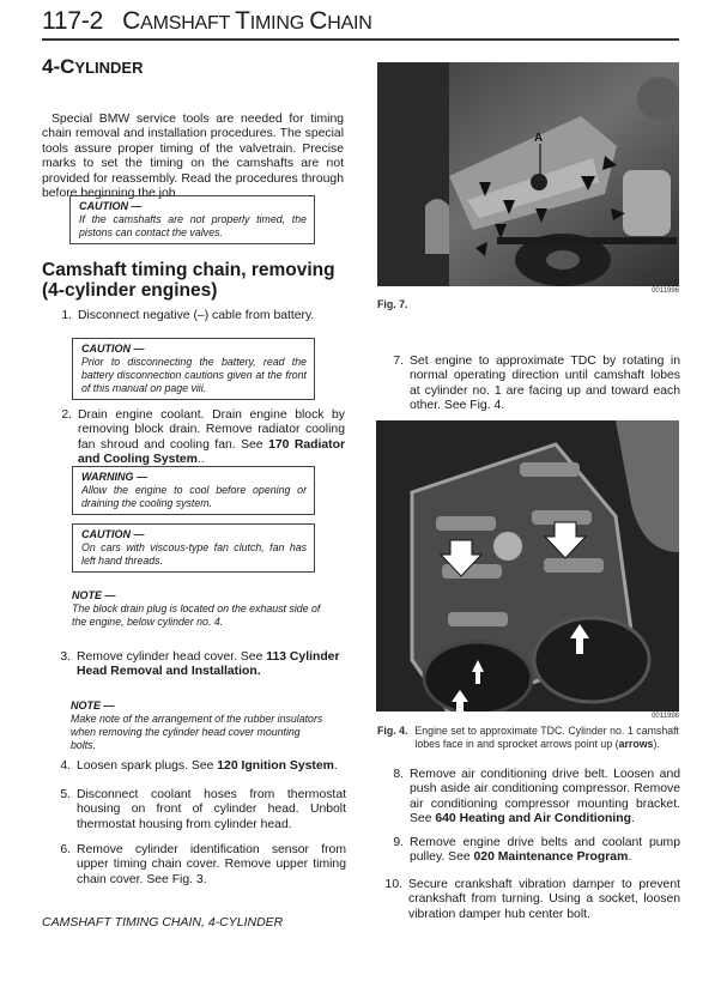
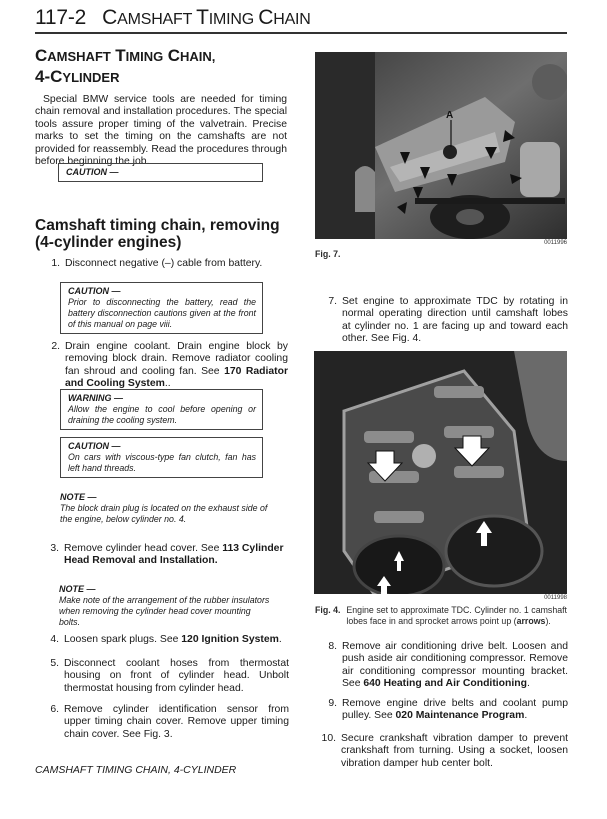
  117-2 CAMSHAFT TIMING CHAIN
+ CAMSHAFT TIMING CHAIN,
  4-CYLINDER
  Special BMW service tools are needed for timing chain removal and installation procedures. The special tools assure proper timing of the valvetrain. Precise marks to set the timing on the camshafts are not provided for reassembly. Read the procedures through before beginning the job.
  CAUTION —
- If the camshafts are not properly timed, the pistons can contact the valves.
  Camshaft timing chain, removing
  (4-cylinder engines)
  1.
  Disconnect negative (–) cable from battery.
  CAUTION —
  Prior to disconnecting the battery, read the battery disconnection cautions given at the front of this manual on page viii.
  2.
  Drain engine coolant. Drain engine block by removing block drain. Remove radiator cooling fan shroud and cooling fan. See 170 Radiator and Cooling System..
  WARNING —
  Allow the engine to cool before opening or draining the cooling system.
  CAUTION —
  On cars with viscous-type fan clutch, fan has left hand threads.
  NOTE —
  The block drain plug is located on the exhaust side of the engine, below cylinder no. 4.
  3.
  Remove cylinder head cover. See 113 Cylinder Head Removal and Installation.
  NOTE —
  Make note of the arrangement of the rubber insulators when removing the cylinder head cover mounting bolts.
  4.
  Loosen spark plugs. See 120 Ignition System.
  5.
  Disconnect coolant hoses from thermostat housing on front of cylinder head. Unbolt thermostat housing from cylinder head.
  6.
  Remove cylinder identification sensor from upper timing chain cover. Remove upper timing chain cover. See Fig. 3.
  CAMSHAFT TIMING CHAIN, 4-CYLINDER
  A
  Fig. 7.
  7.
  Set engine to approximate TDC by rotating in normal operating direction until camshaft lobes at cylinder no. 1 are facing up and toward each other. See Fig. 4.
  Fig. 4.
  Engine set to approximate TDC. Cylinder no. 1 camshaft lobes face in and sprocket arrows point up (arrows).
  8.
  Remove air conditioning drive belt. Loosen and push aside air conditioning compressor. Remove air conditioning compressor mounting bracket. See 640 Heating and Air Conditioning.
  9.
  Remove engine drive belts and coolant pump pulley. See 020 Maintenance Program.
  10.
  Secure crankshaft vibration damper to prevent crankshaft from turning. Using a socket, loosen vibration damper hub center bolt.
